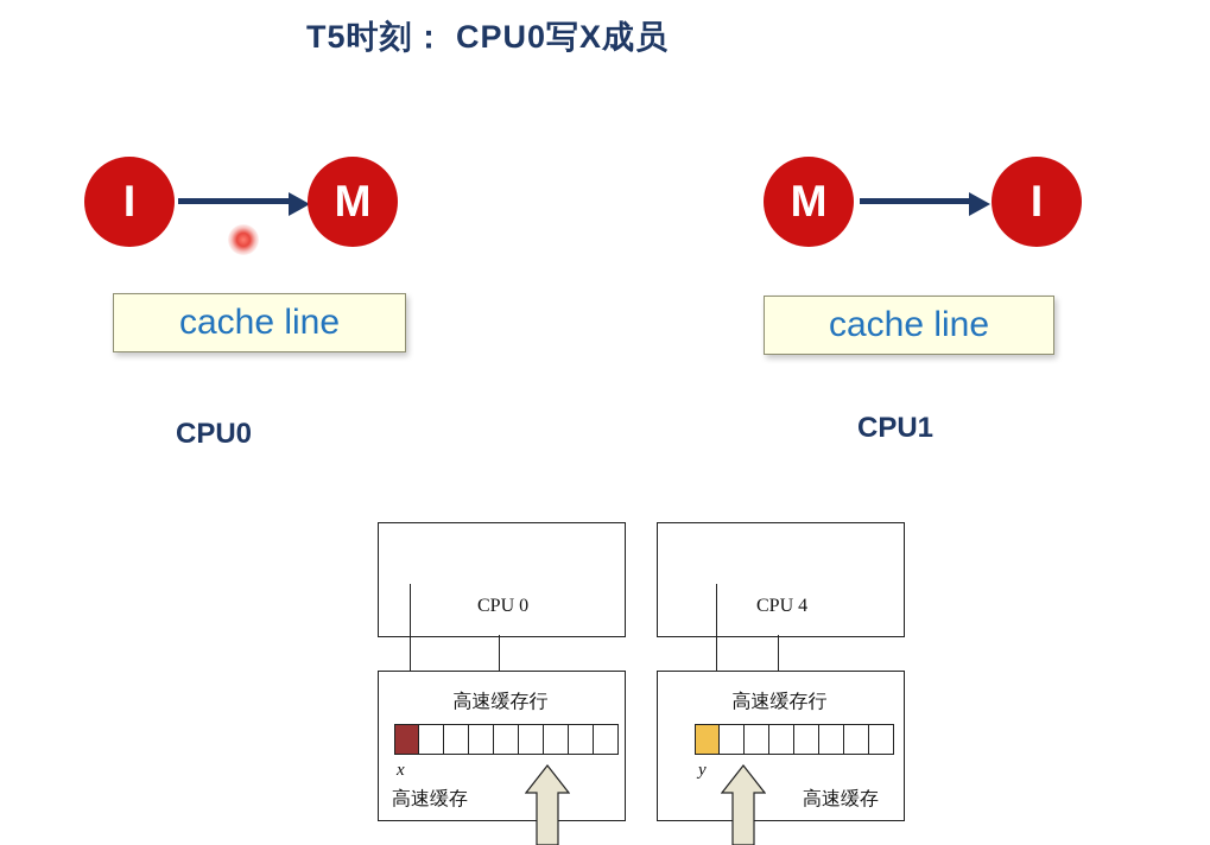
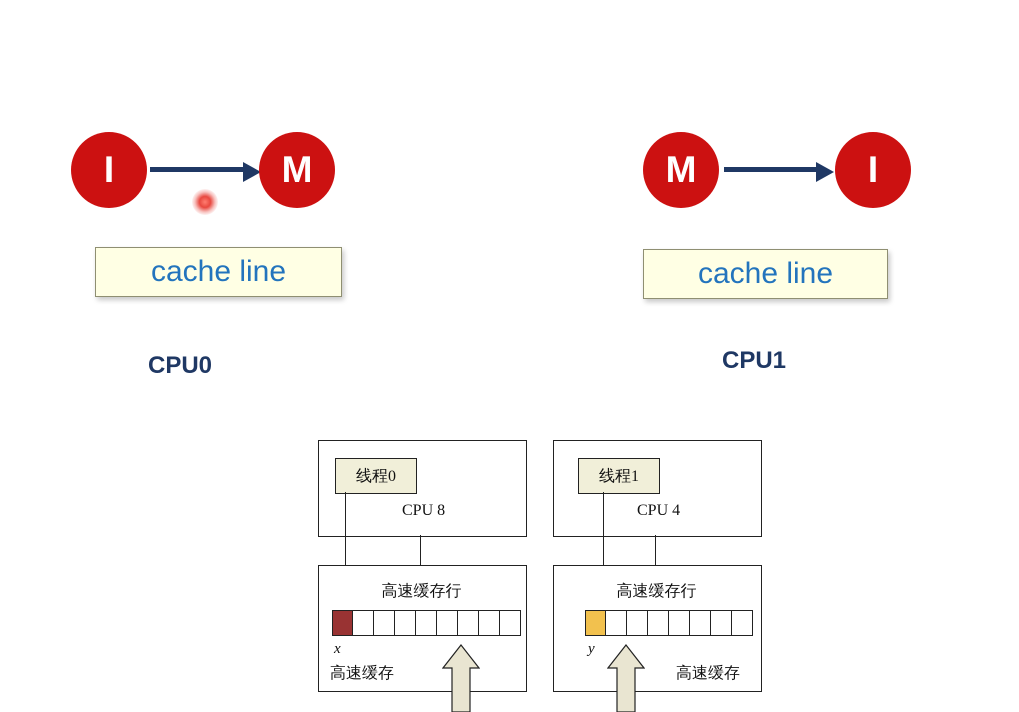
- T5时刻： CPU0写X成员
  I
  M
  M
  I
  cache line
  cache line
  CPU0
  CPU1
+ 线程0
- CPU 0
+ CPU 8
  高速缓存行
  x
  高速缓存
+ 线程1
  CPU 4
  高速缓存行
  y
  高速缓存
